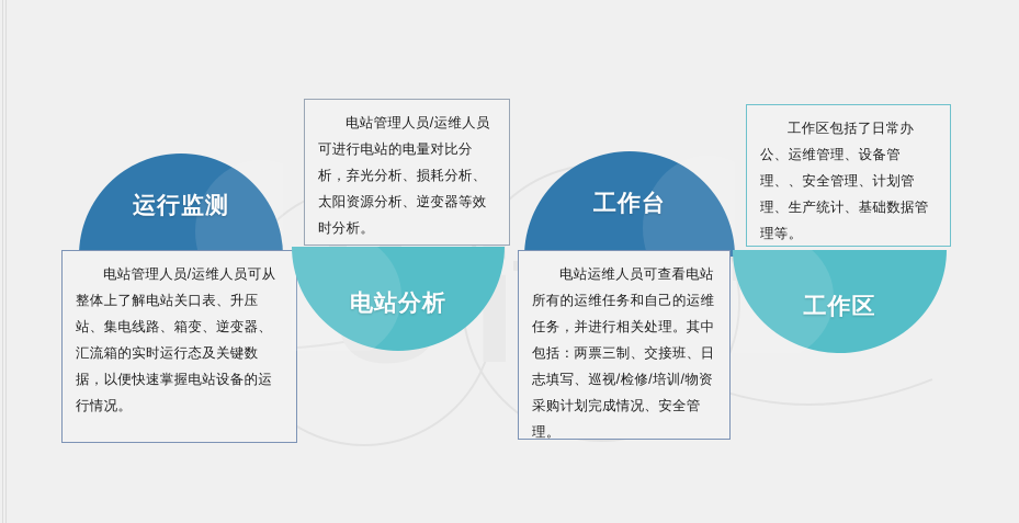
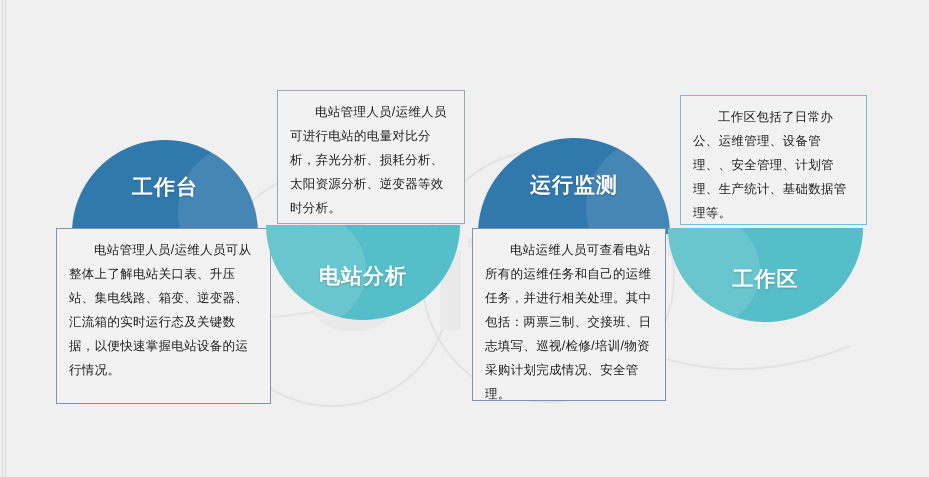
  i
- 运行监测
+ 工作台
  电站管理人员/运维人员可从整体上了解电站关口表、升压站、集电线路、箱变、逆变器、汇流箱的实时运行态及关键数据，以便快速掌握电站设备的运行情况。
  电站管理人员/运维人员可进行电站的电量对比分析，弃光分析、损耗分析、太阳资源分析、逆变器等效时分析。
  电站分析
- 工作台
+ 运行监测
  电站运维人员可查看电站所有的运维任务和自己的运维任务，并进行相关处理。其中包括：两票三制、交接班、日志填写、巡视/检修/培训/物资采购计划完成情况、安全管理。
  工作区包括了日常办公、运维管理、设备管理、、安全管理、计划管理、生产统计、基础数据管理等。
  工作区
